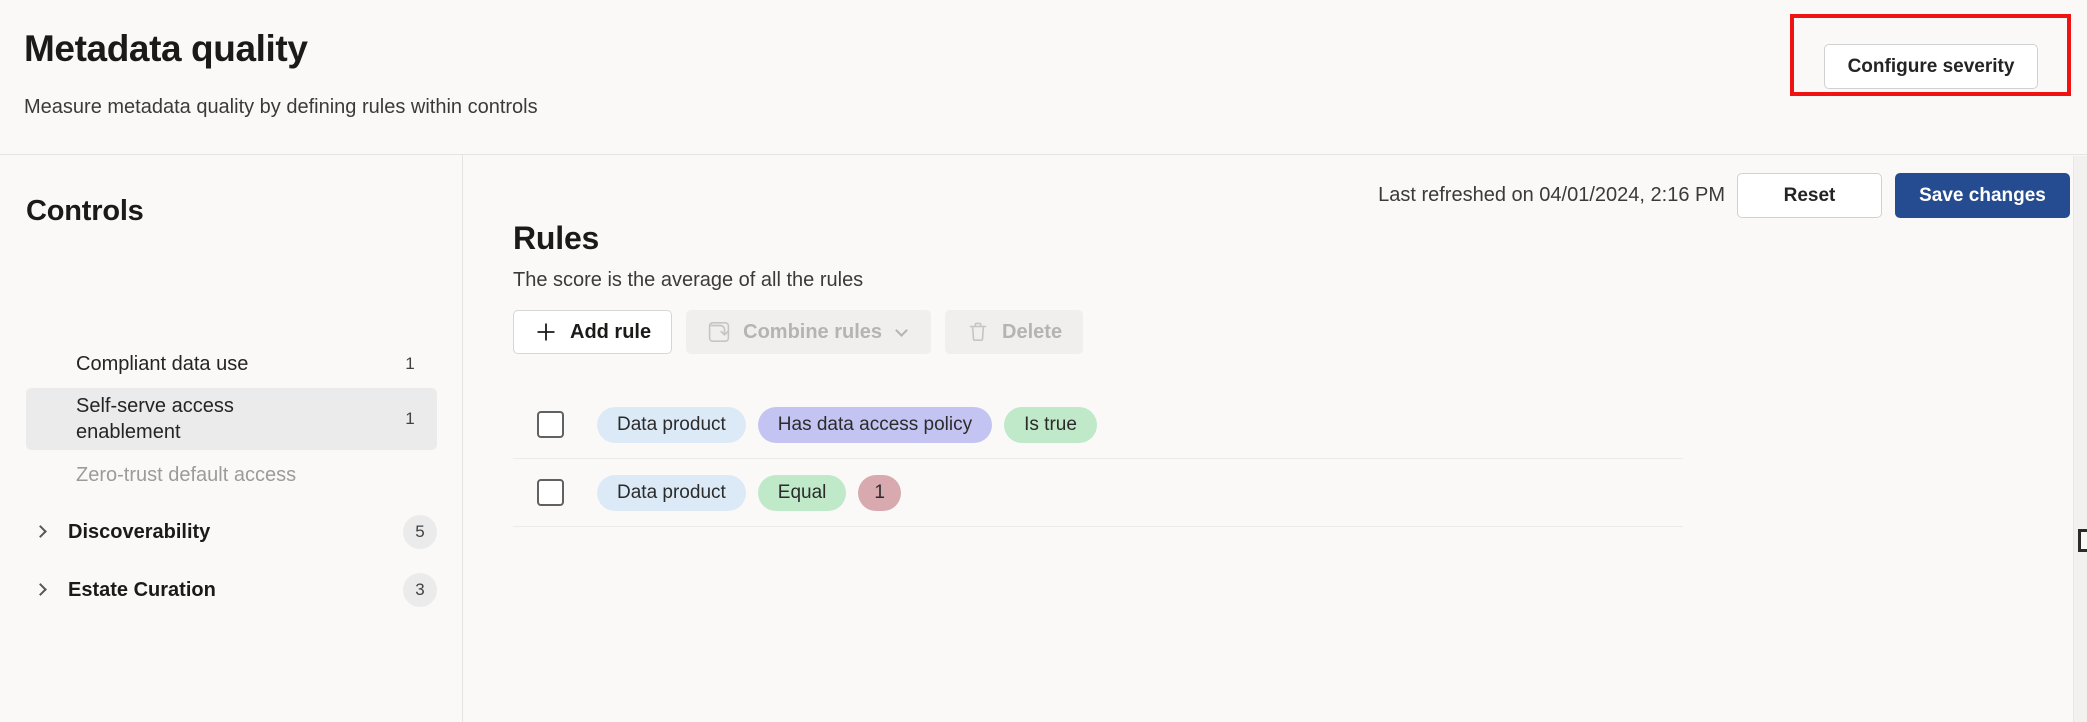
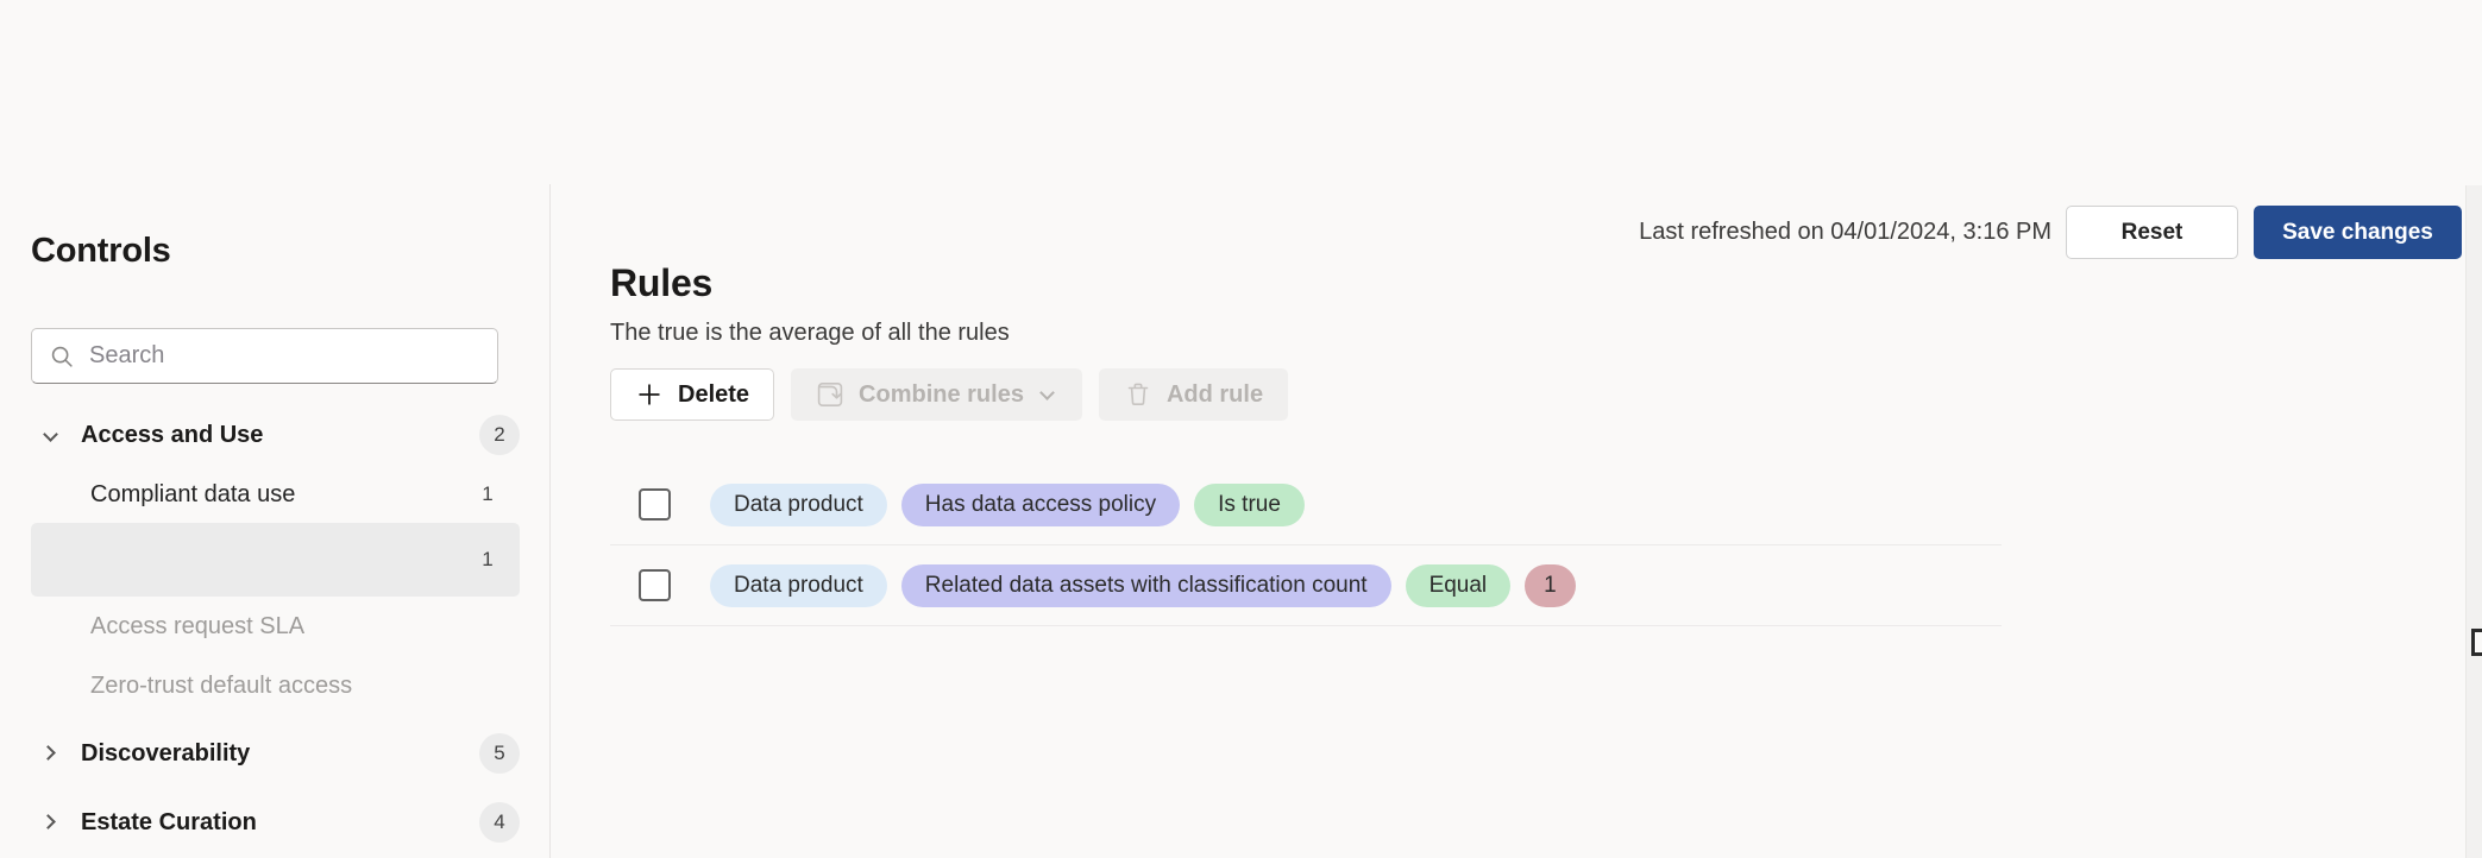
- Metadata quality
- Measure metadata quality by defining rules within controls
- Configure severity
  Controls
+ Search
+ Access and Use
+ 2
  Compliant data use
  1
- Self-serve access enablement
  1
+ Access request SLA
  Zero-trust default access
  Discoverability
  5
  Estate Curation
- 3
+ 4
- Last refreshed on 04/01/2024, 2:16 PM
+ Last refreshed on 04/01/2024, 3:16 PM
  Reset
  Save changes
  Rules
- The score is the average of all the rules
+ The true is the average of all the rules
- Add rule
+ Delete
  Combine rules
- Delete
+ Add rule
  Data product
  Has data access policy
  Is true
  Data product
+ Related data assets with classification count
  Equal
  1
